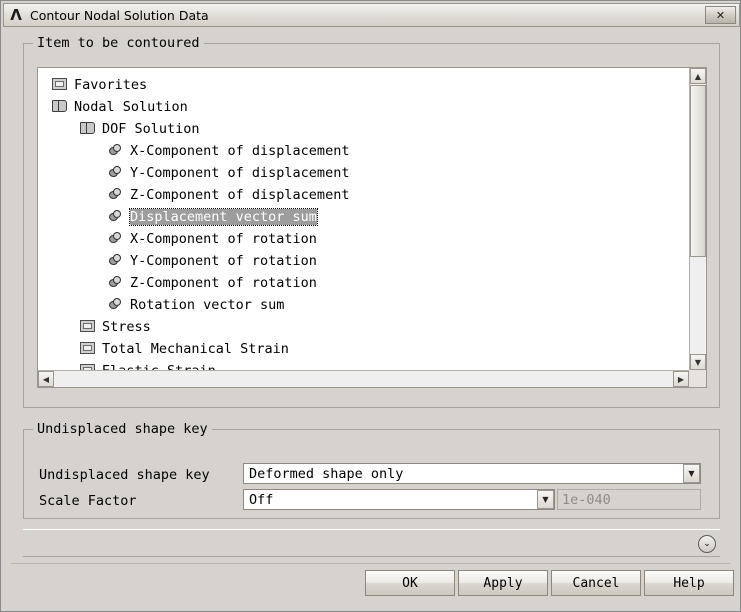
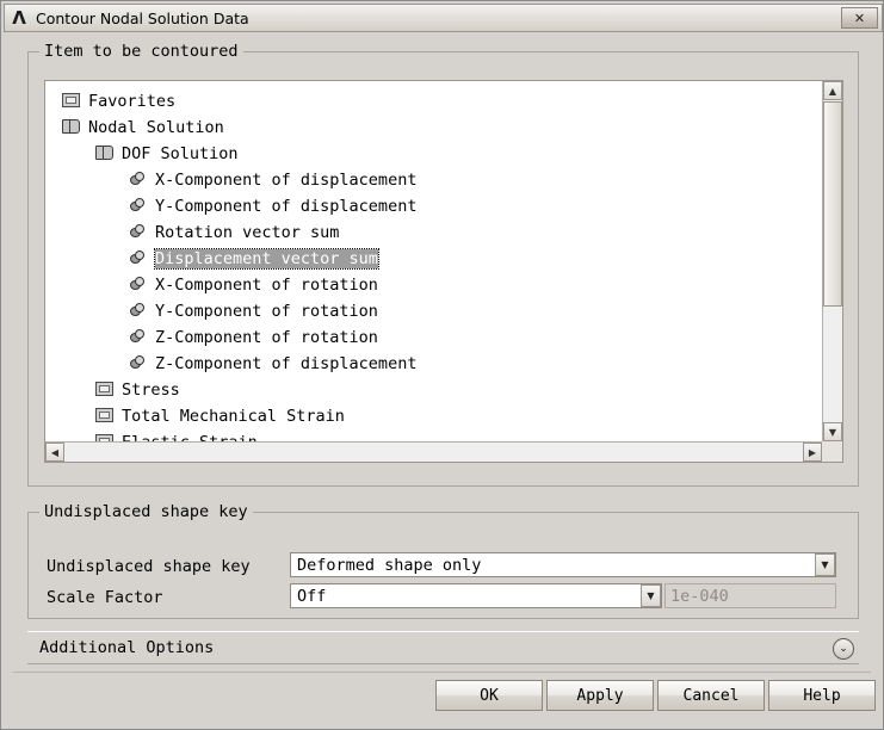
  Λ
  Contour Nodal Solution Data
  ✕
  Item to be contoured
  Favorites
  Nodal Solution
  DOF Solution
  X-Component of displacement
  Y-Component of displacement
- Z-Component of displacement
+ Rotation vector sum
  Displacement vector sum
  X-Component of rotation
  Y-Component of rotation
  Z-Component of rotation
- Rotation vector sum
+ Z-Component of displacement
  Stress
  Total Mechanical Strain
  ▲
  ▼
  ◀
  ▶
  Undisplaced shape key
  Undisplaced shape key
  Deformed shape only
  ▼
  Scale Factor
  Off
  ▼
  1e-040
+ Additional Options
  ⌄
  OK
  Apply
  Cancel
  Help
